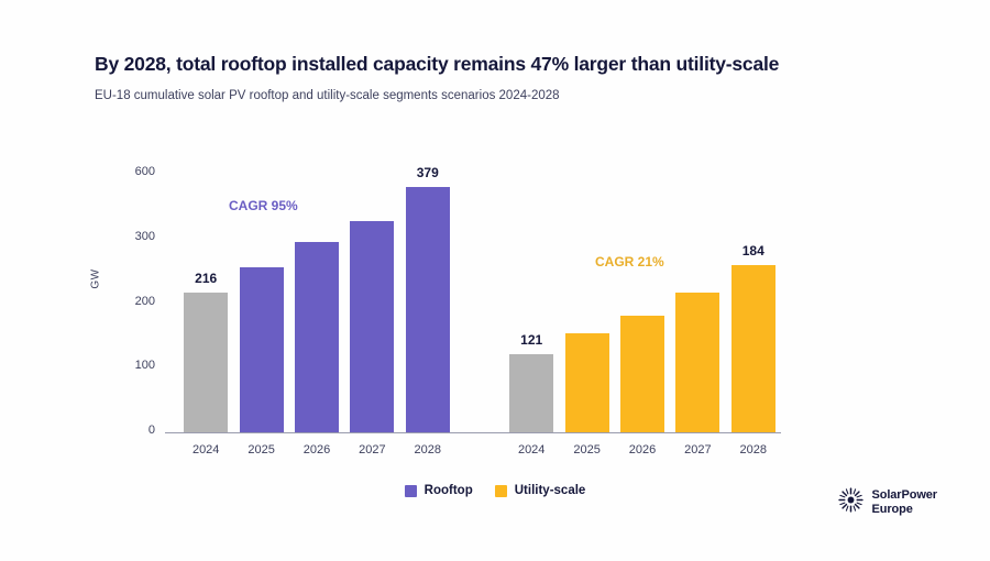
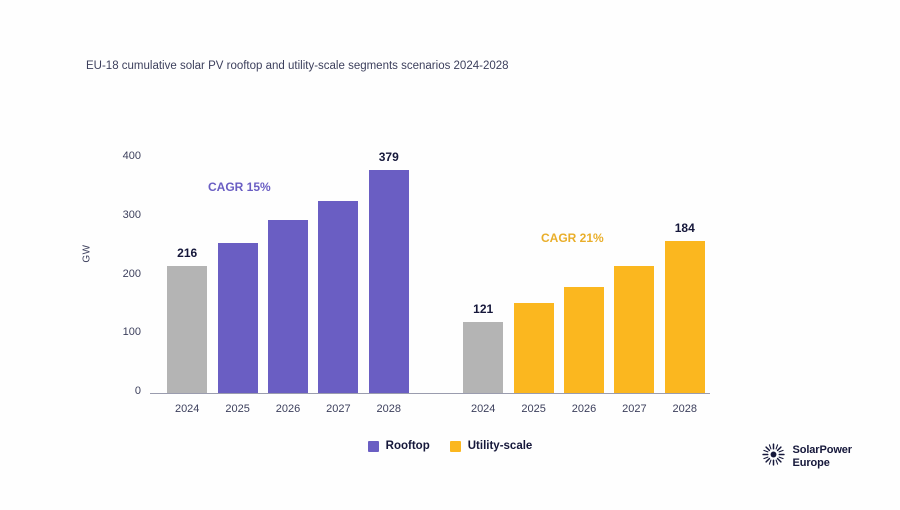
- By 2028, total rooftop installed capacity remains 47% larger than utility-scale
  EU-18 cumulative solar PV rooftop and utility-scale segments scenarios 2024-2028
  0
  100
  200
  300
- 600
+ 400
  216
  2024
  2025
  2026
  2027
  379
  2028
  121
  2024
  2025
  2026
  2027
  184
  2028
- CAGR 95%
+ CAGR 15%
  CAGR 21%
  Rooftop
  Utility-scale
  SolarPower
  Europe
